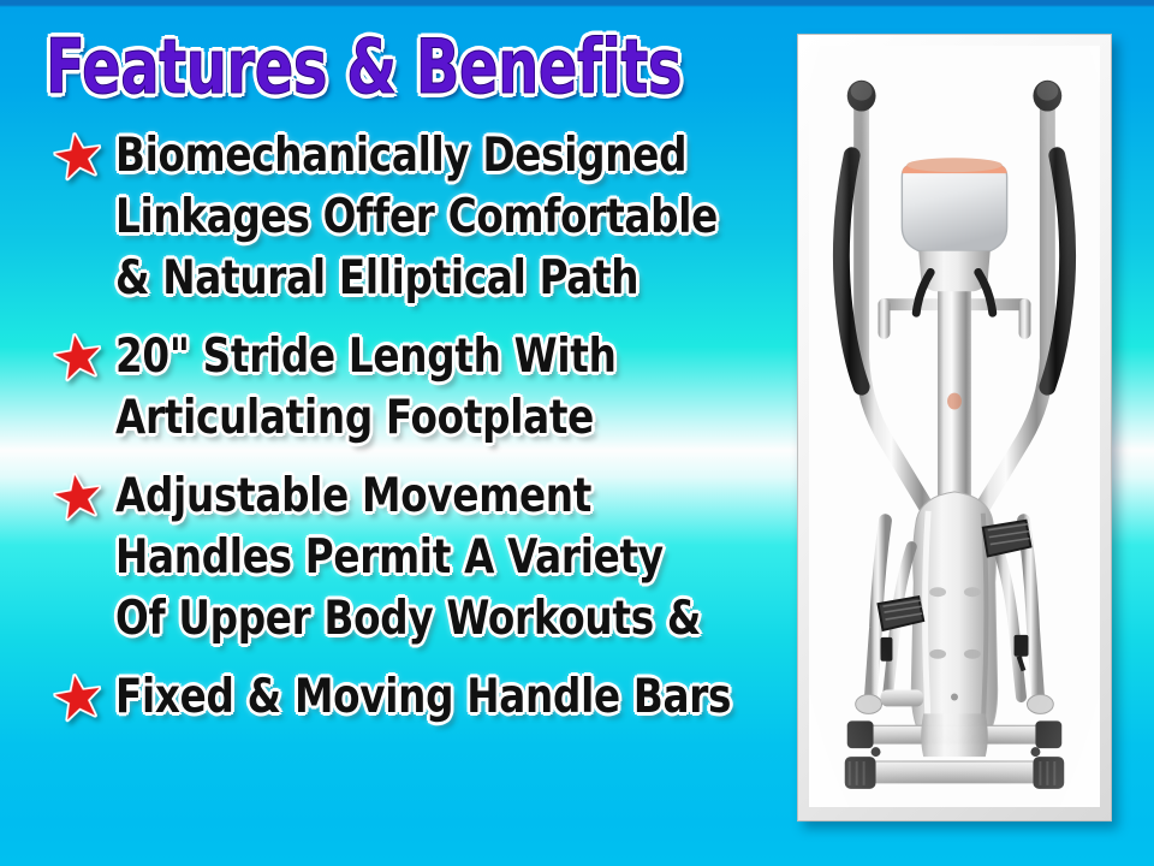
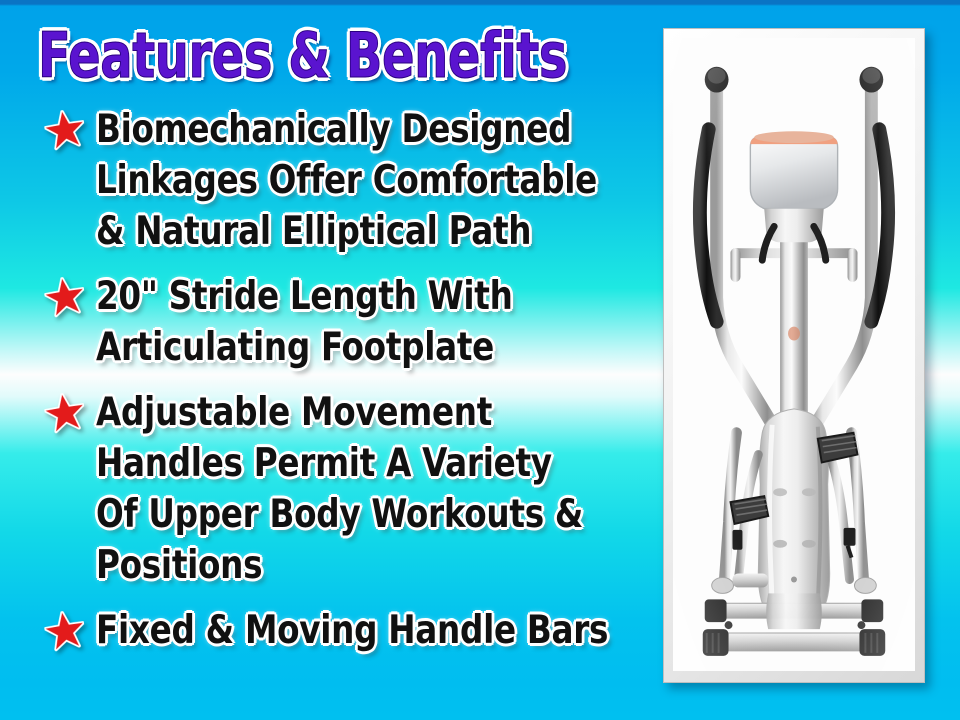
  Features & Benefits
  Biomechanically Designed
  Linkages Offer Comfortable
  & Natural Elliptical Path
  20" Stride Length With
  Articulating Footplate
  Adjustable Movement
  Handles Permit A Variety
  Of Upper Body Workouts &
+ Positions
  Fixed & Moving Handle Bars
